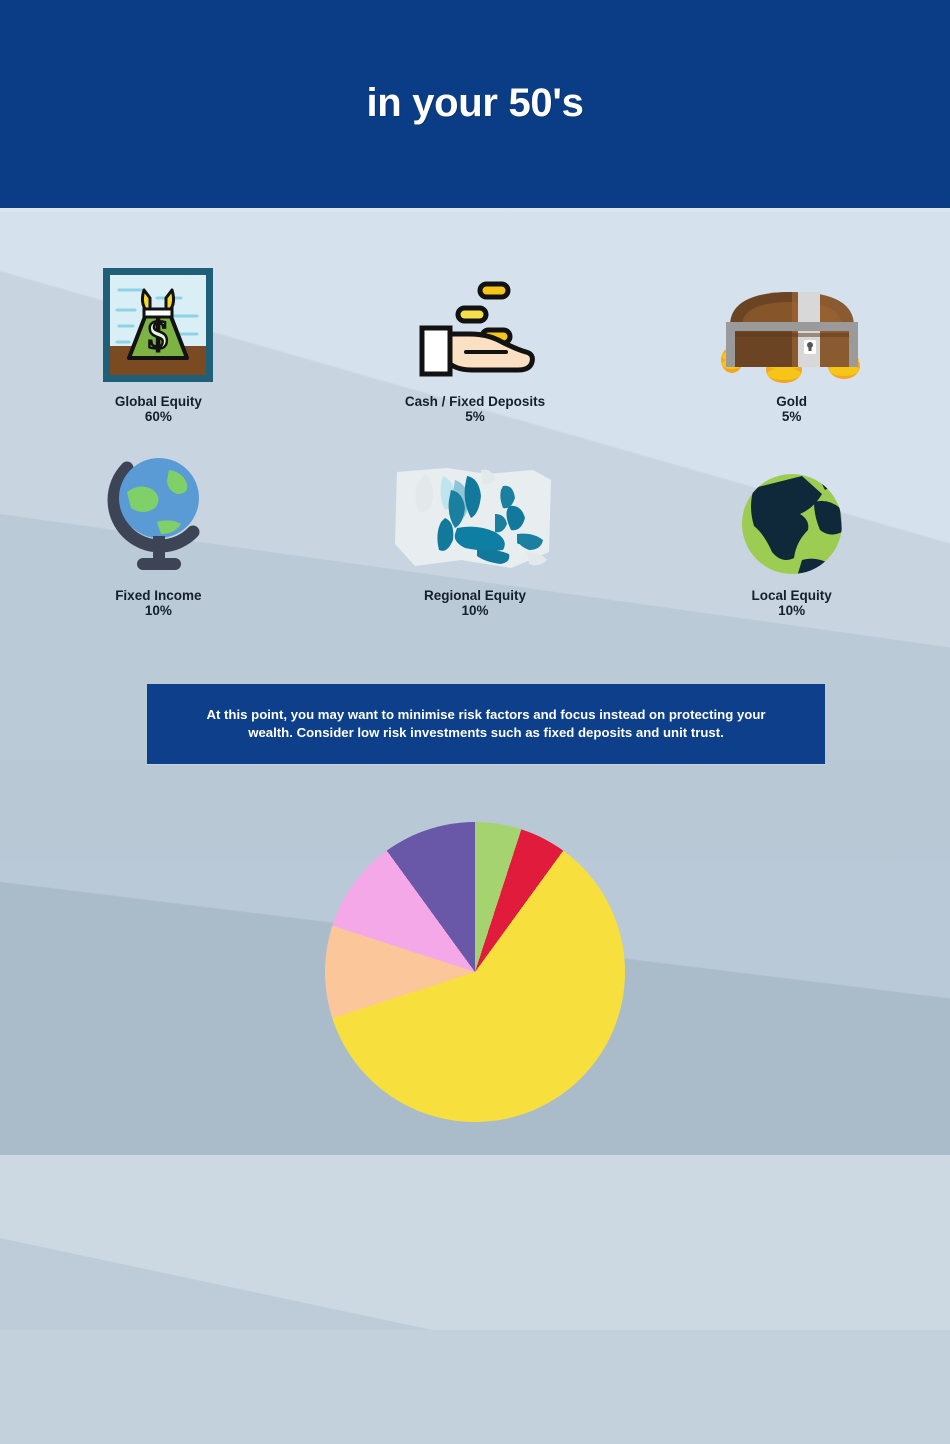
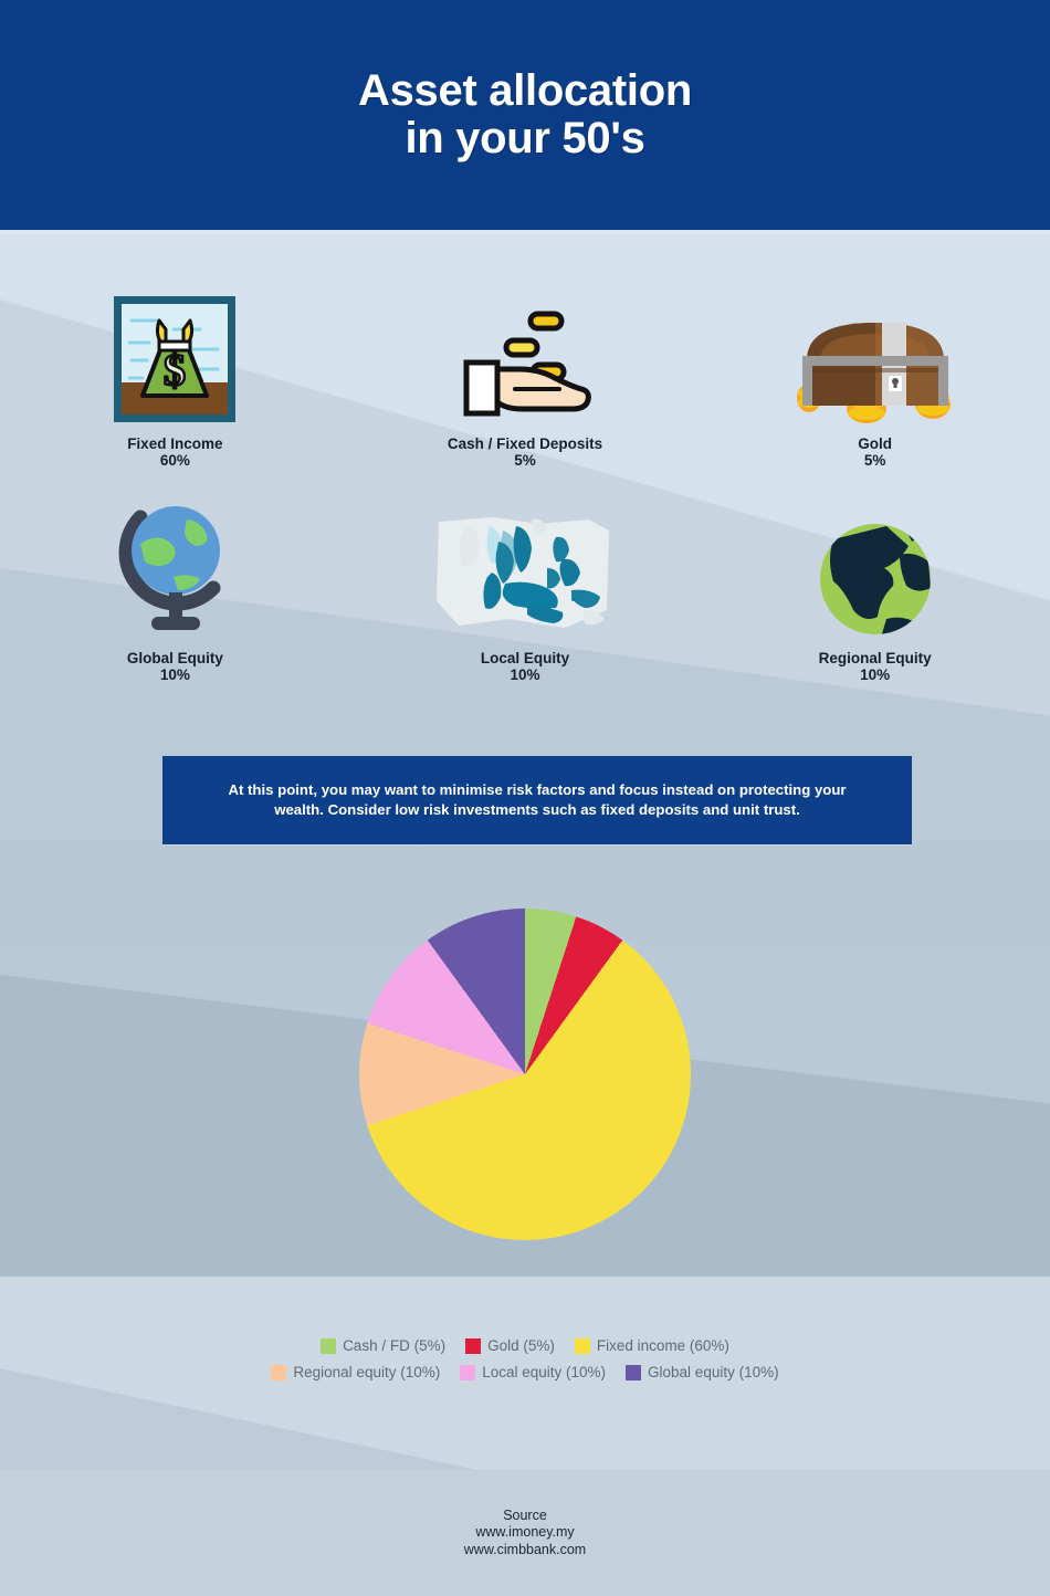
+ Asset allocation
  in your 50's
  $
- Global Equity
+ Fixed Income
  60%
  Cash / Fixed Deposits
  5%
  Gold
  5%
- Fixed Income
+ Global Equity
  10%
- Regional Equity
+ Local Equity
  10%
- Local Equity
+ Regional Equity
  10%
  At this point, you may want to minimise risk factors and focus instead on protecting your wealth. Consider low risk investments such as fixed deposits and unit trust.
+ Cash / FD (5%)
+ Gold (5%)
+ Fixed income (60%)
+ Regional equity (10%)
+ Local equity (10%)
+ Global equity (10%)
+ Source
+ www.imoney.my
+ www.cimbbank.com
